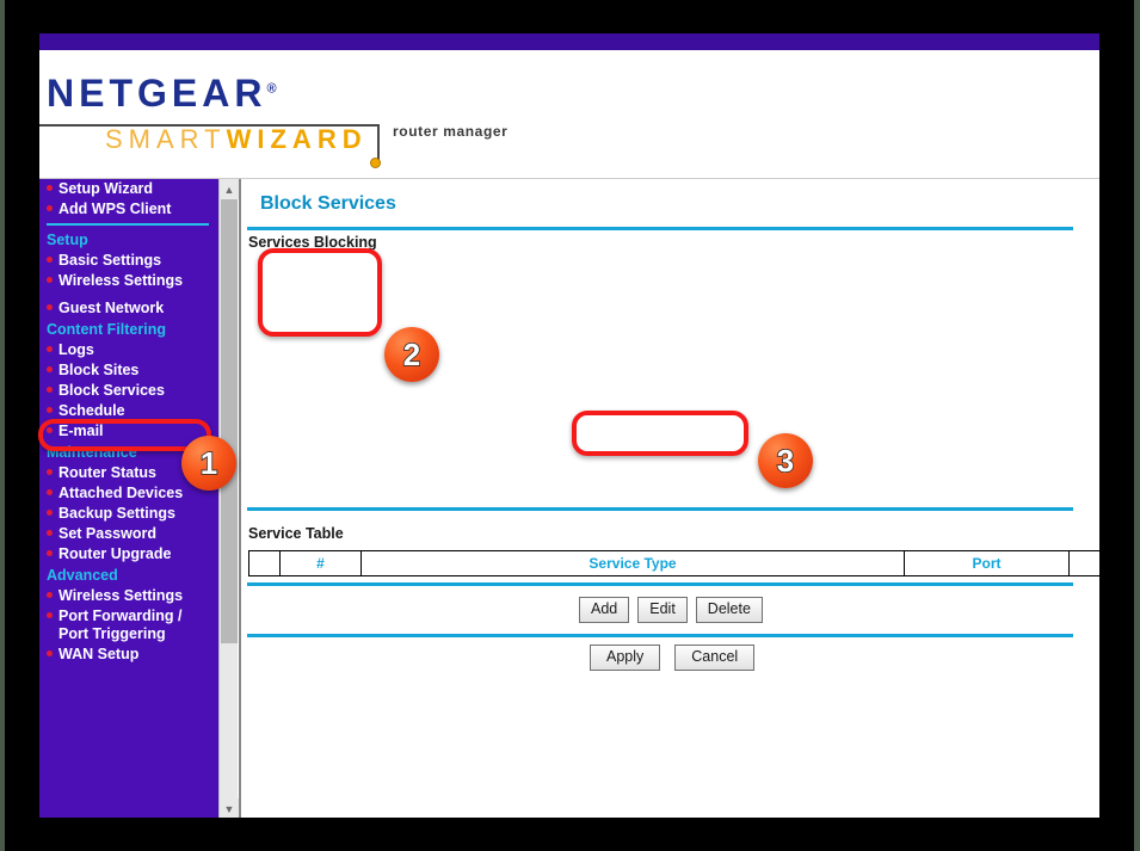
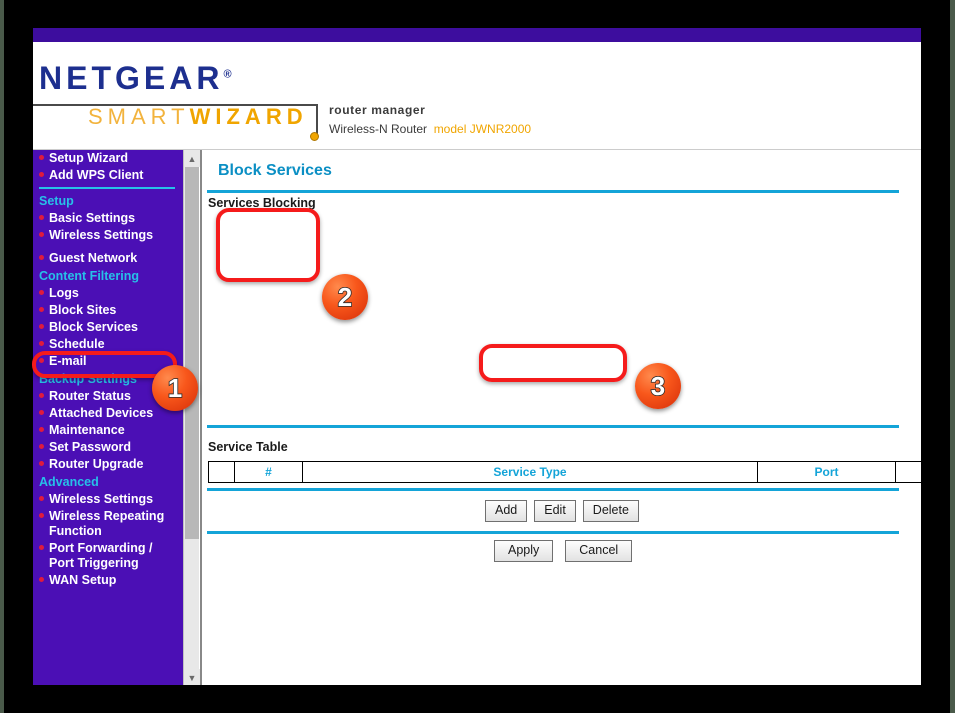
  NETGEAR®
  SMARTWIZARD
  router manager
+ Wireless-N Router model JWNR2000
  Setup Wizard
  Add WPS Client
  Setup
  Basic Settings
  Wireless Settings
  Guest Network
  Content Filtering
  Logs
  Block Sites
  Block Services
  Schedule
  E-mail
- Maintenance
+ Backup Settings
  Router Status
  Attached Devices
- Backup Settings
+ Maintenance
  Set Password
  Router Upgrade
  Advanced
  Wireless Settings
+ Wireless Repeating Function
  Port Forwarding / Port Triggering
  WAN Setup
  ▲
  ▼
  Block Services
  Services Blocking
  Service Table
  	#	Service Type	Port
  Add
  Edit
  Delete
  Apply
  Cancel
  1
  2
  3
